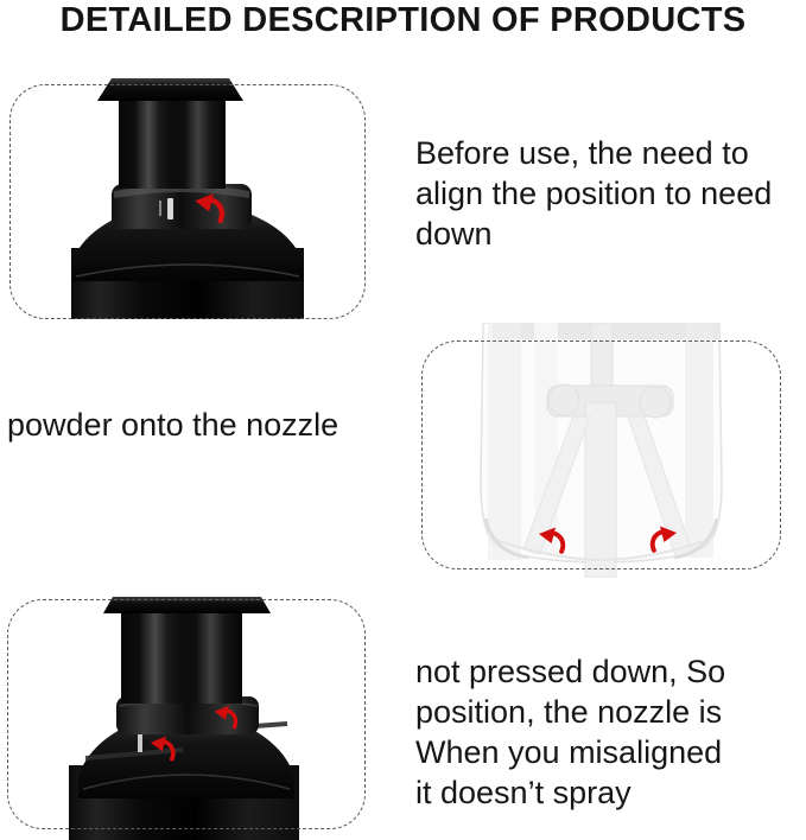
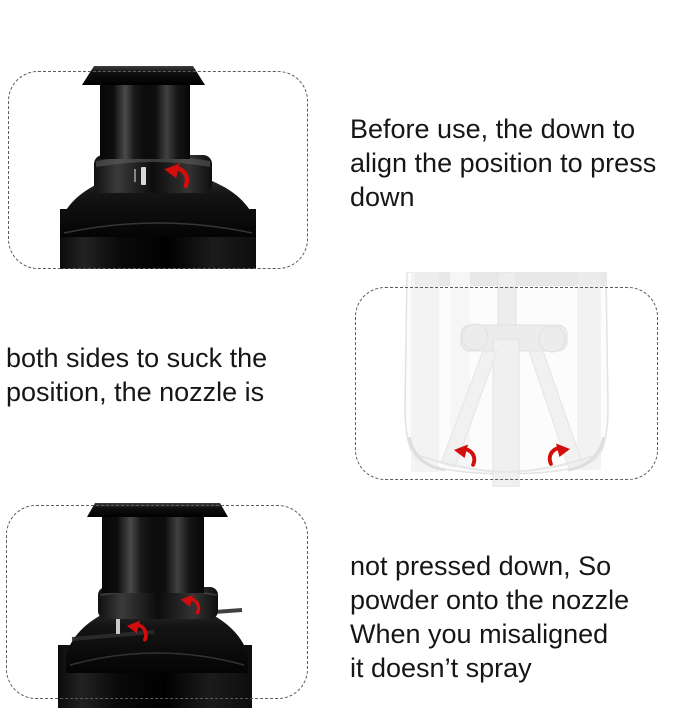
- DETAILED DESCRIPTION OF PRODUCTS
- Before use, the need to
+ Before use, the down to
- align the position to need
+ align the position to press
  down
+ both sides to suck the
- powder onto the nozzle
+ position, the nozzle is
  not pressed down, So
- position, the nozzle is
+ powder onto the nozzle
  When you misaligned
  it doesn’t spray
